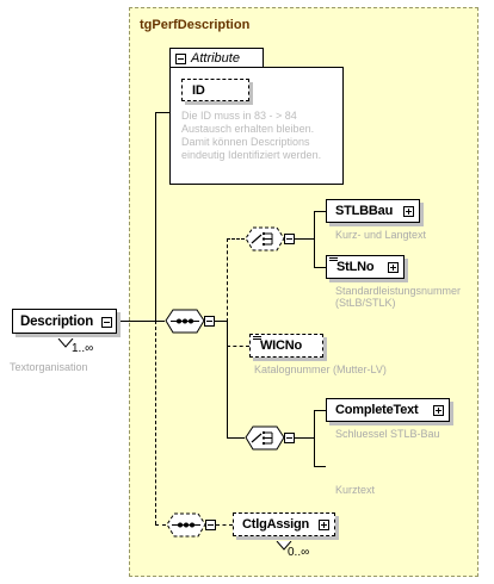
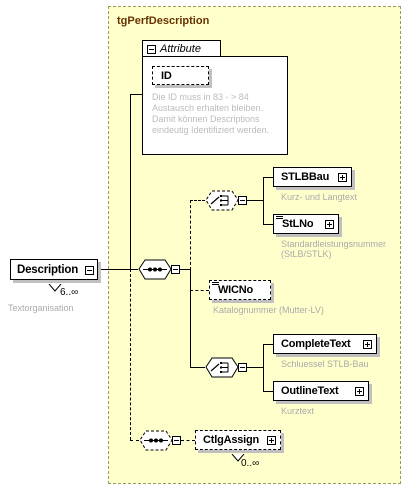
  tgPerfDescription
  Attribute
  ID
  Die ID muss in 83 - > 84 Austausch erhalten bleiben. Damit können Descriptions eindeutig Identifiziert werden.
  STLBBau
  Kurz- und Langtext
  StLNo
  Standardleistungsnummer (StLB/STLK)
  WICNo
  Katalognummer (Mutter-LV)
  CompleteText
  Schluessel STLB-Bau
+ OutlineText
  Kurztext
  CtlgAssign
  0..∞
  Description
- 1..∞
+ 6..∞
  Textorganisation
